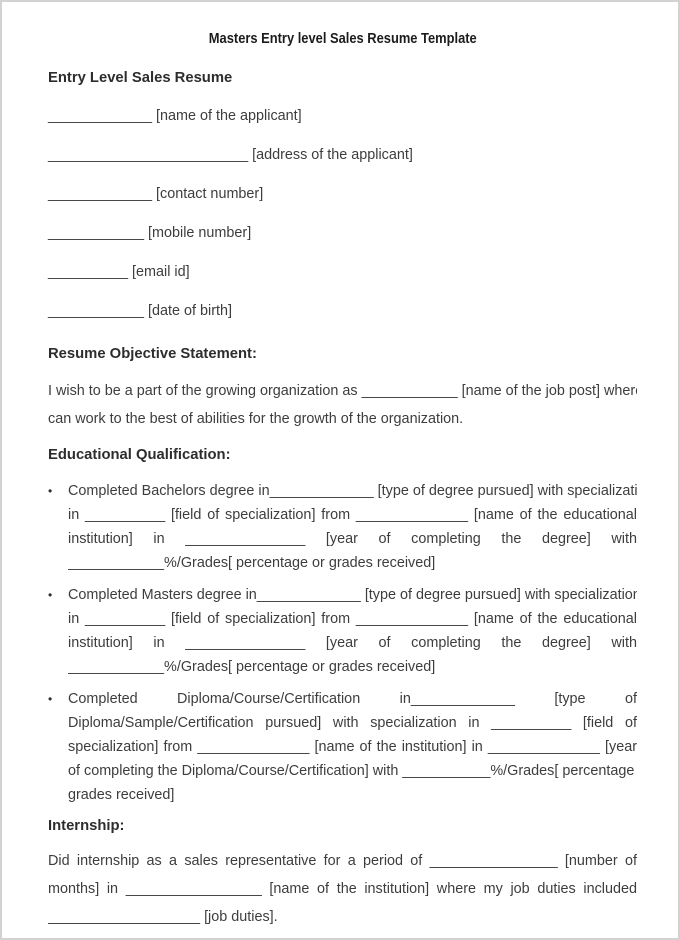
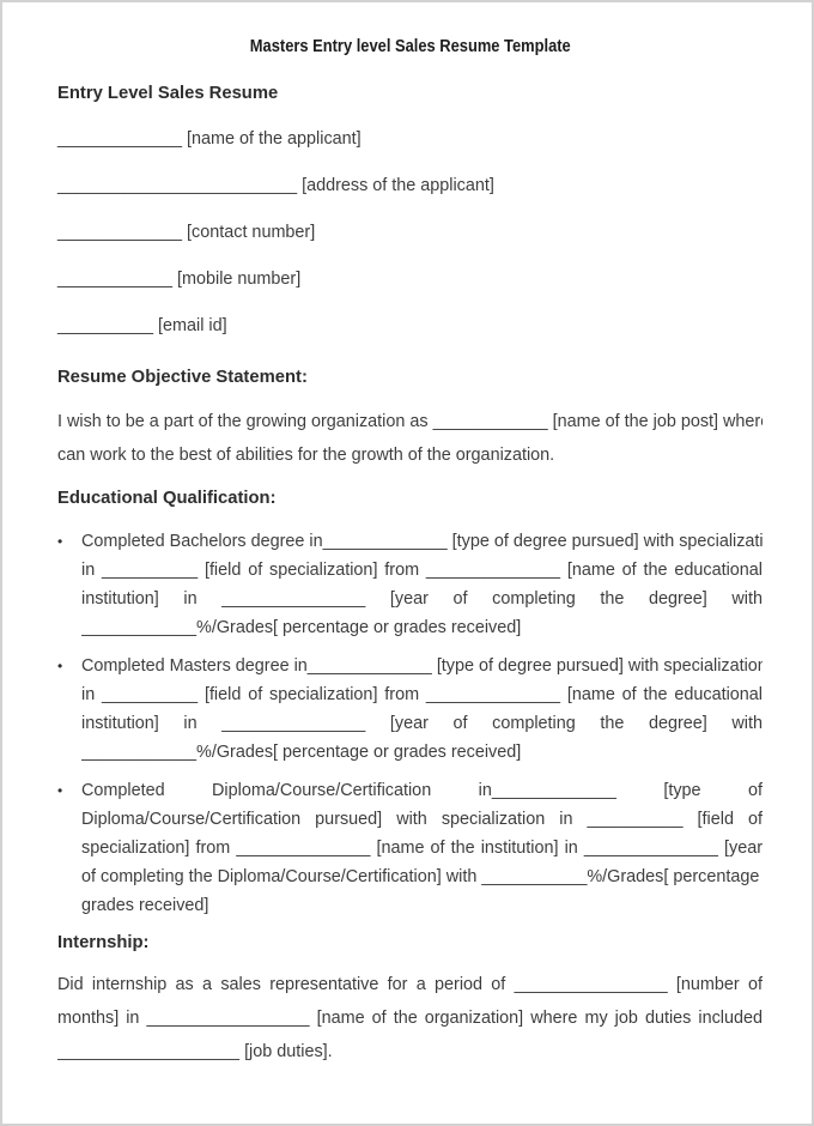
  Masters Entry level Sales Resume Template
  Entry Level Sales Resume
  _____________ [name of the applicant]
  _________________________ [address of the applicant]
  _____________ [contact number]
  ____________ [mobile number]
  __________ [email id]
- ____________ [date of birth]
  Resume Objective Statement:
  I wish to be a part of the growing organization as ____________ [name of the job post] wher
  can work to the best of abilities for the growth of the organization.
  Educational Qualification:
  •
  Completed Bachelors degree in_____________ [type of degree pursued] with specializati
  in __________ [field of specialization] from ______________ [name of the educational
  institution] in _______________ [year of completing the degree] with
  ____________%/Grades[ percentage or grades received]
  •
  Completed Masters degree in_____________ [type of degree pursued] with specialization
  in __________ [field of specialization] from ______________ [name of the educational
  institution] in _______________ [year of completing the degree] with
  ____________%/Grades[ percentage or grades received]
  •
  Completed Diploma/Course/Certification in_____________ [type of
- Diploma/Sample/Certification pursued] with specialization in __________ [field of
+ Diploma/Course/Certification pursued] with specialization in __________ [field of
  specialization] from ______________ [name of the institution] in ______________ [year
  of completing the Diploma/Course/Certification] with ___________%/Grades[ percentage
  grades received]
  Internship:
  Did internship as a sales representative for a period of ________________ [number of
- months] in _________________ [name of the institution] where my job duties included
+ months] in _________________ [name of the organization] where my job duties included
  ___________________ [job duties].
